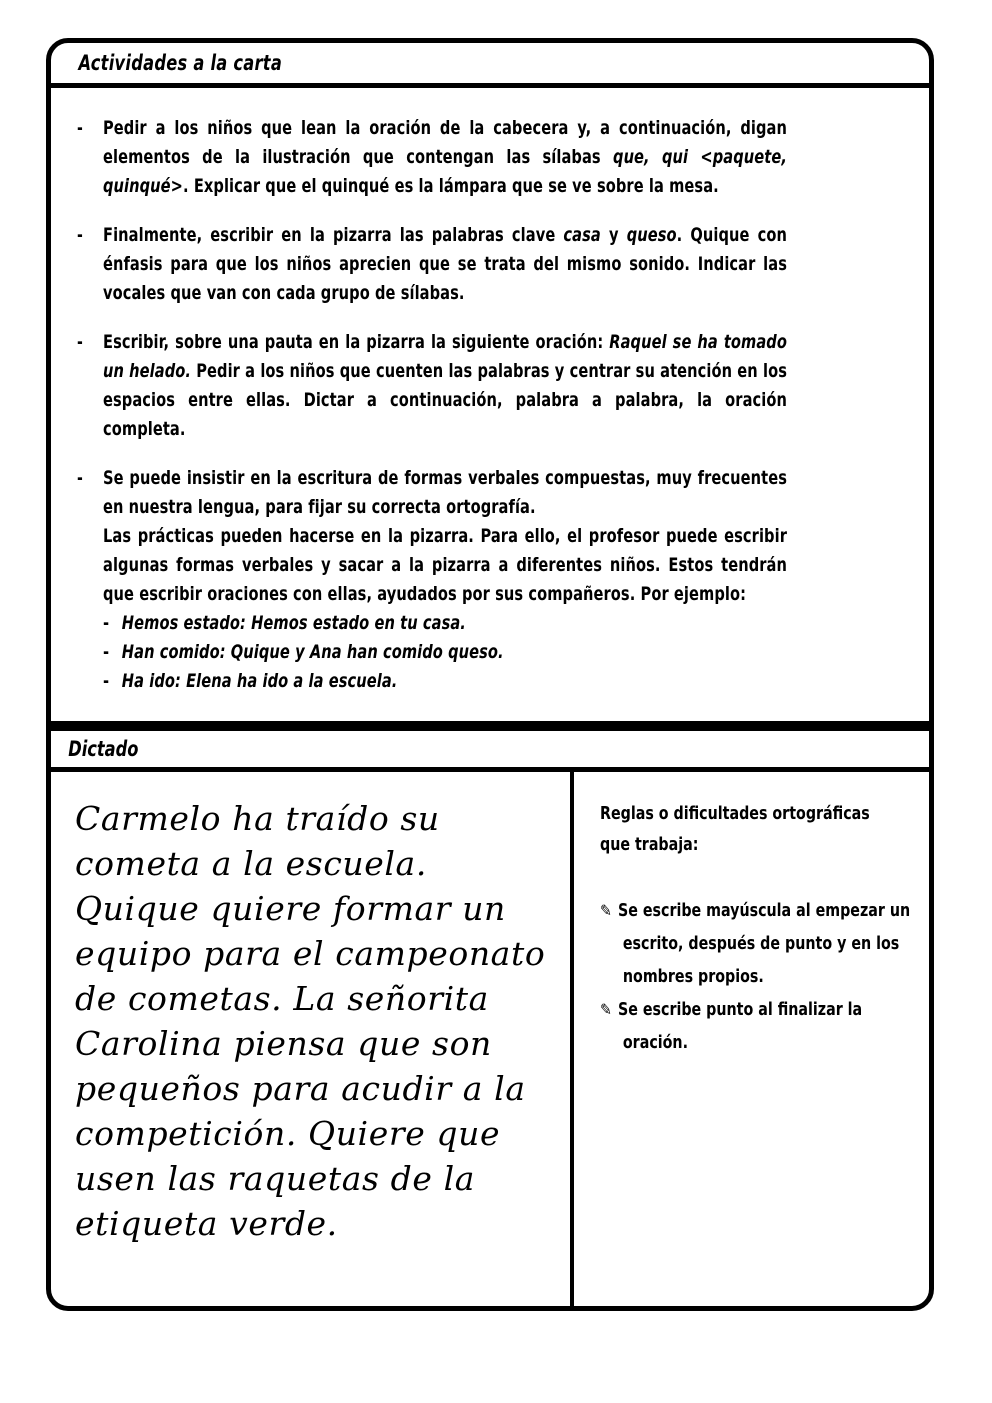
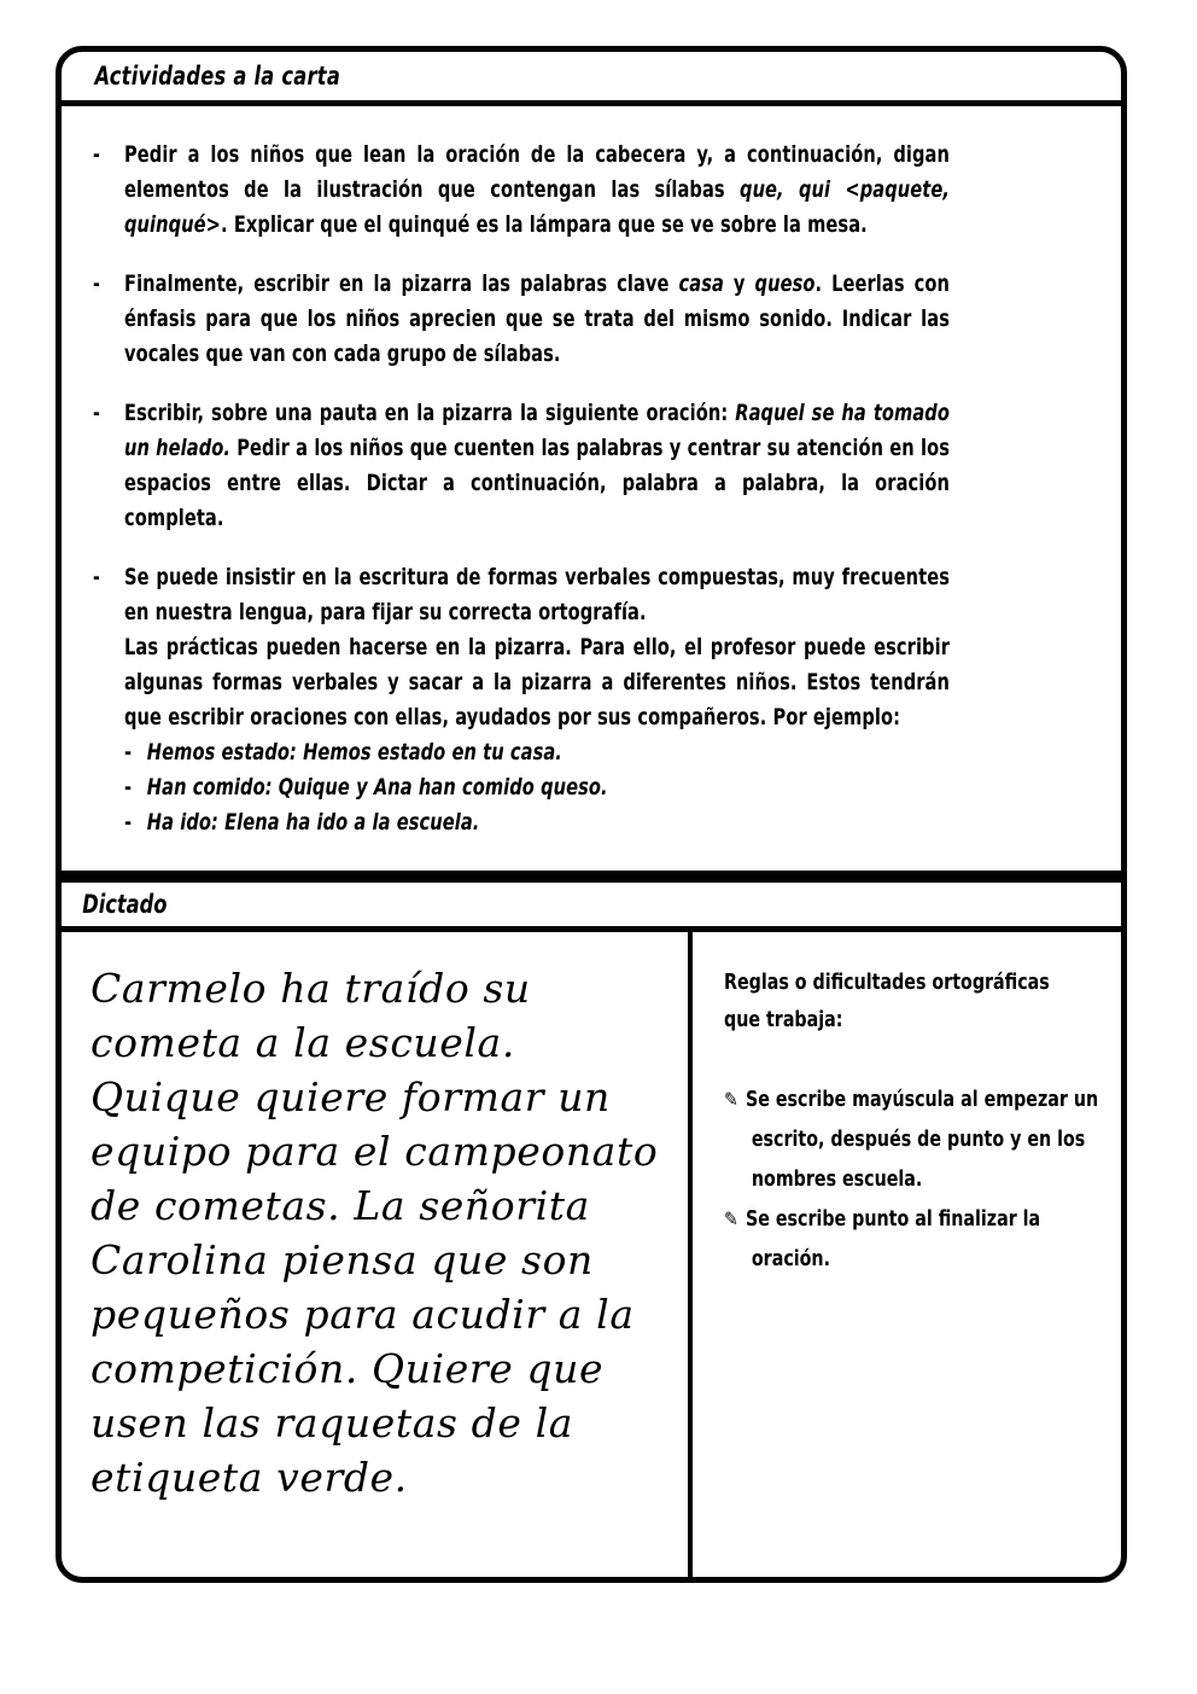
  Actividades a la carta
  -
  Pedir a los niños que lean la oración de la cabecera y, a continuación, digan elementos de la ilustración que contengan las sílabas que, qui <paquete, quinqué>. Explicar que el quinqué es la lámpara que se ve sobre la mesa.
  -
- Finalmente, escribir en la pizarra las palabras clave casa y queso. Quique con énfasis para que los niños aprecien que se trata del mismo sonido. Indicar las vocales que van con cada grupo de sílabas.
+ Finalmente, escribir en la pizarra las palabras clave casa y queso. Leerlas con énfasis para que los niños aprecien que se trata del mismo sonido. Indicar las vocales que van con cada grupo de sílabas.
  -
  Escribir, sobre una pauta en la pizarra la siguiente oración: Raquel se ha tomado un helado. Pedir a los niños que cuenten las palabras y centrar su atención en los espacios entre ellas. Dictar a continuación, palabra a palabra, la oración completa.
  -
  Se puede insistir en la escritura de formas verbales compuestas, muy frecuentes en nuestra lengua, para fijar su correcta ortografía.
  Las prácticas pueden hacerse en la pizarra. Para ello, el profesor puede escribir algunas formas verbales y sacar a la pizarra a diferentes niños. Estos tendrán que escribir oraciones con ellas, ayudados por sus compañeros. Por ejemplo:
  -
  Hemos estado: Hemos estado en tu casa.
  -
  Han comido: Quique y Ana han comido queso.
  -
  Ha ido: Elena ha ido a la escuela.
  Dictado
  Carmelo ha traído su cometa a la escuela. Quique quiere formar un equipo para el campeonato de cometas. La señorita Carolina piensa que son pequeños para acudir a la competición. Quiere que usen las raquetas de la etiqueta verde.
  Reglas o dificultades ortográficas
  que trabaja:
- ✎ Se escribe mayúscula al empezar un escrito, después de punto y en los nombres propios.
+ ✎ Se escribe mayúscula al empezar un escrito, después de punto y en los nombres escuela.
  ✎ Se escribe punto al finalizar la oración.
